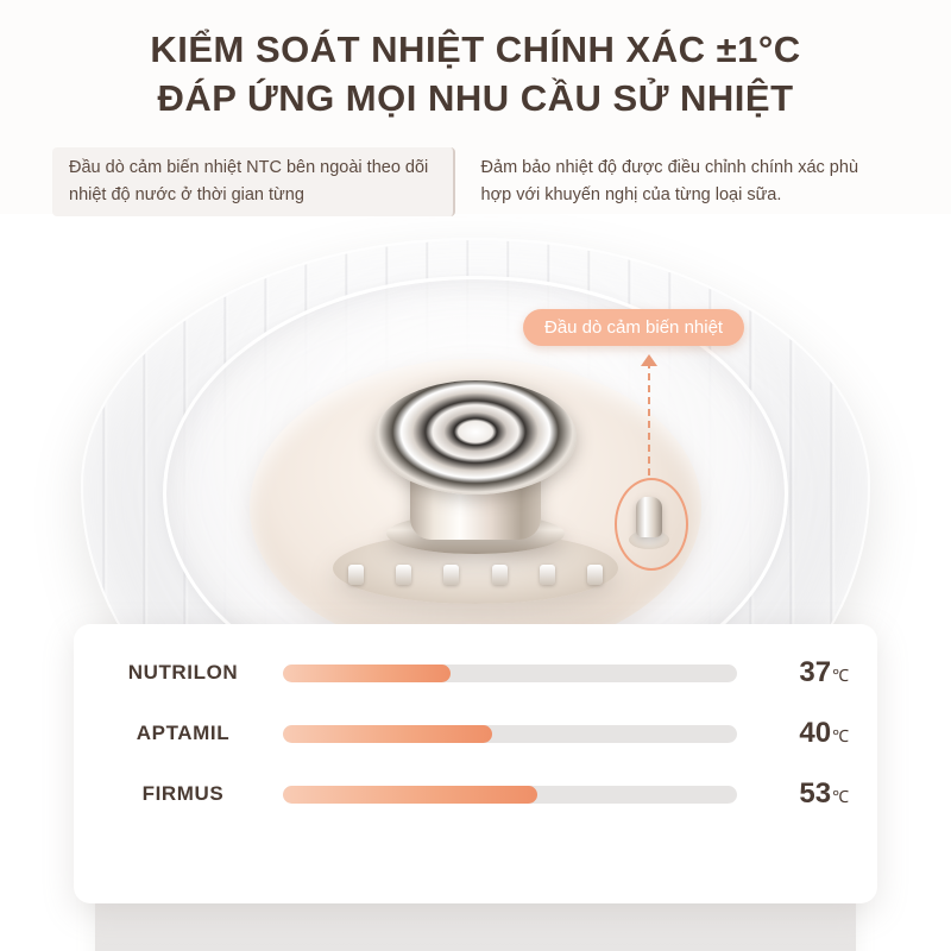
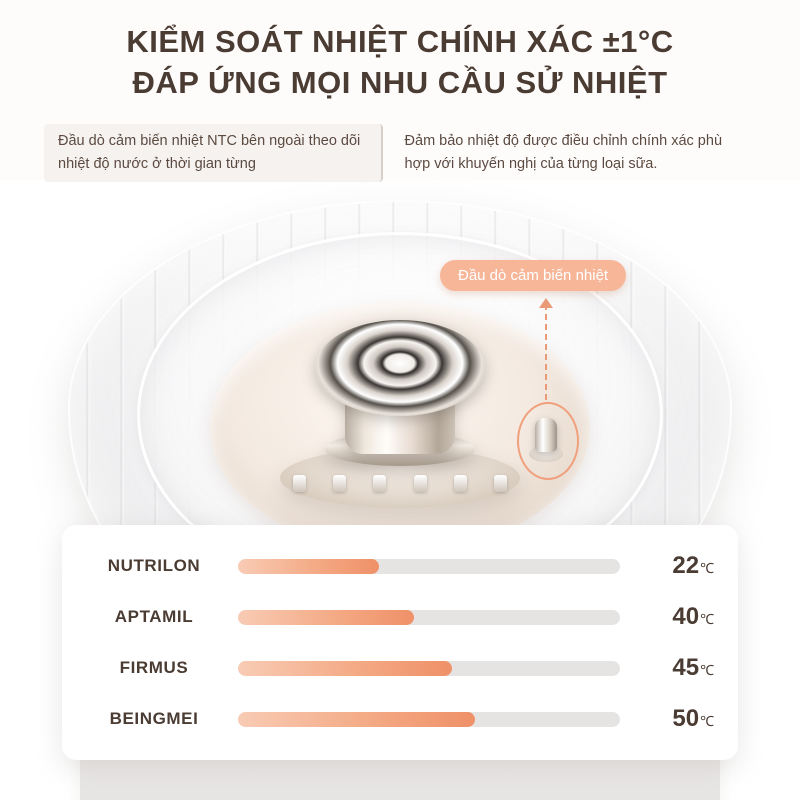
  KIỂM SOÁT NHIỆT CHÍNH XÁC ±1°C
  ĐÁP ỨNG MỌI NHU CẦU SỬ NHIỆT
  Đầu dò cảm biến nhiệt NTC bên ngoài theo dõi nhiệt độ nước ở thời gian từng
  Đảm bảo nhiệt độ được điều chỉnh chính xác phù hợp với khuyến nghị của từng loại sữa.
  Đầu dò cảm biến nhiệt
  NUTRILON
- 37℃
+ 22℃
  APTAMIL
  40℃
  FIRMUS
- 53℃
+ 45℃
+ BEINGMEI
+ 50℃
